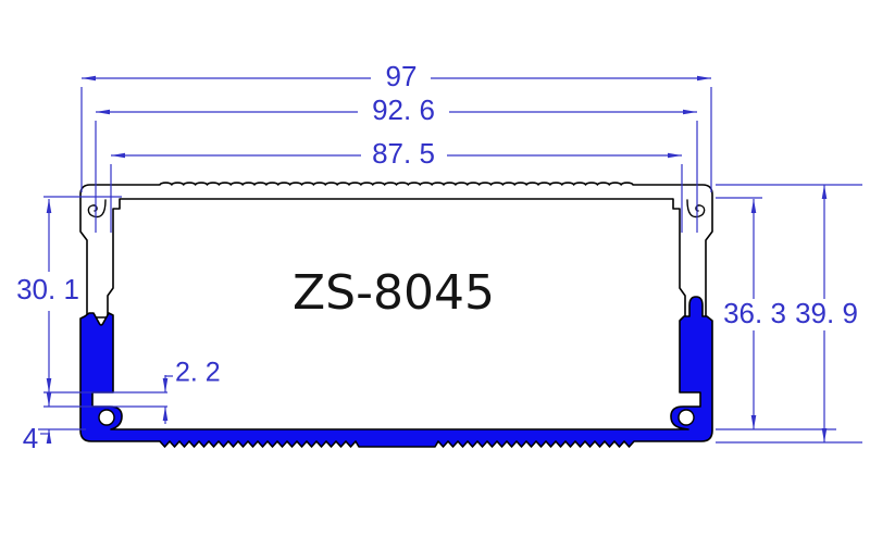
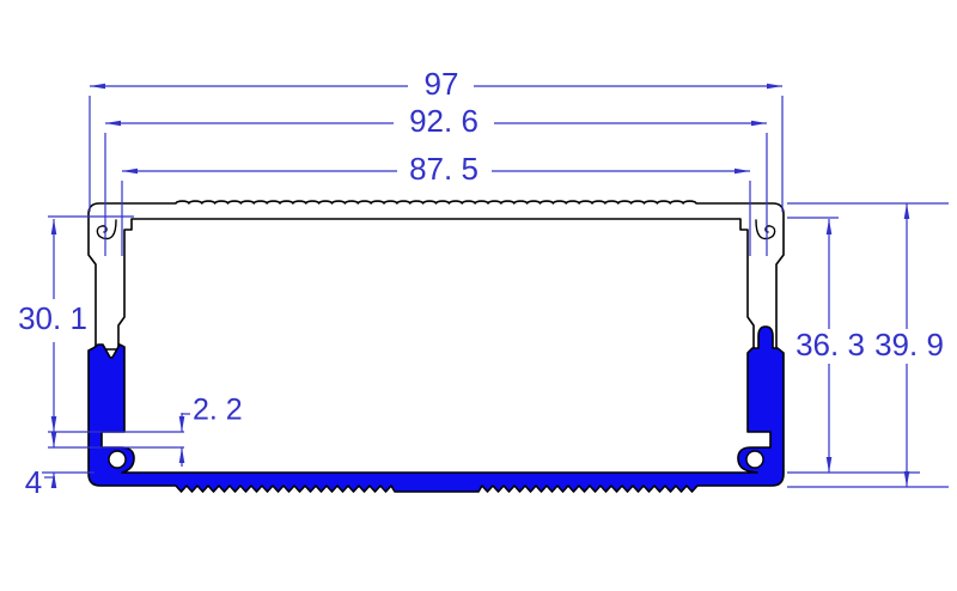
  97
  92. 6
  87. 5
  30. 1
  2. 2
  4
  36. 3
  39. 9
- ZS-8045
